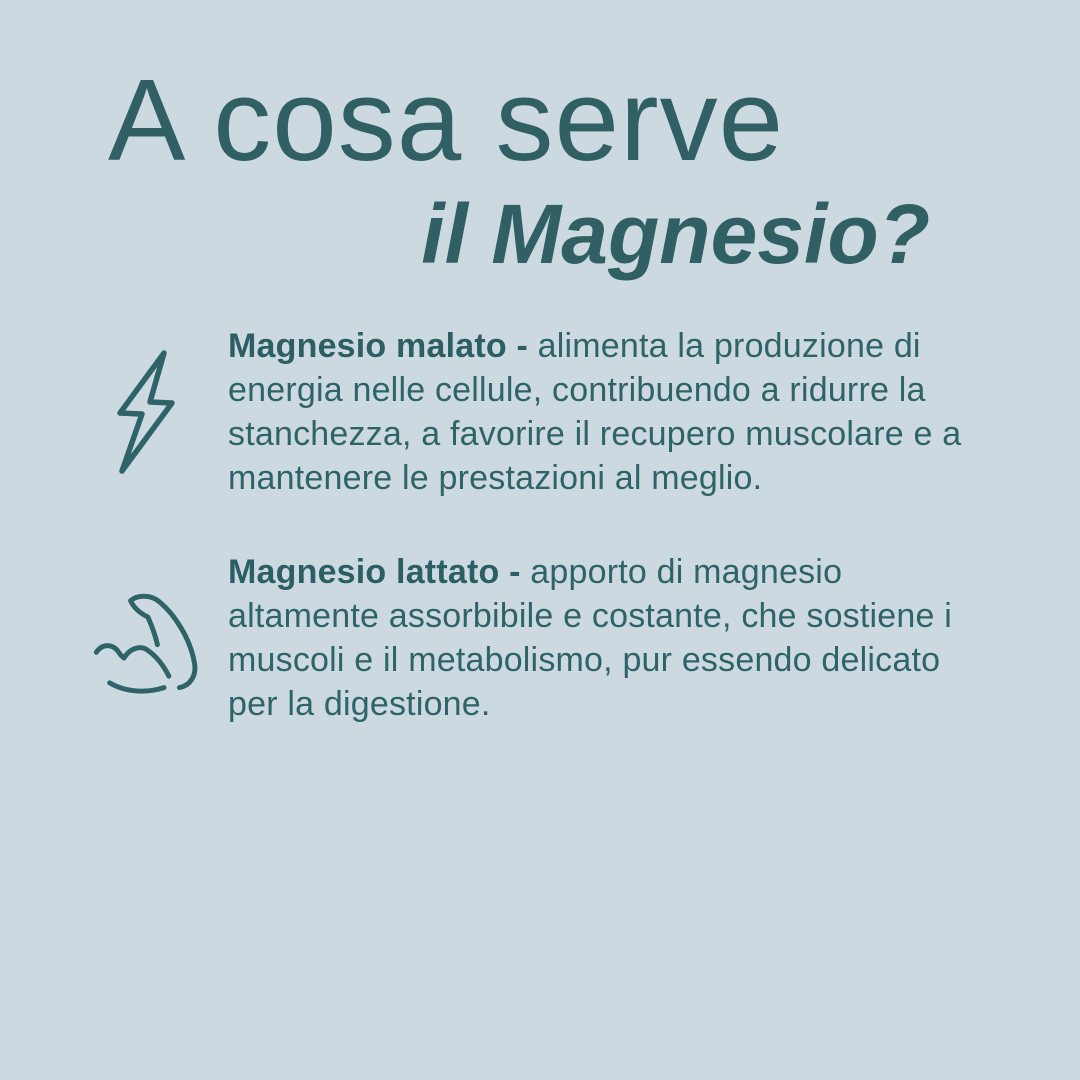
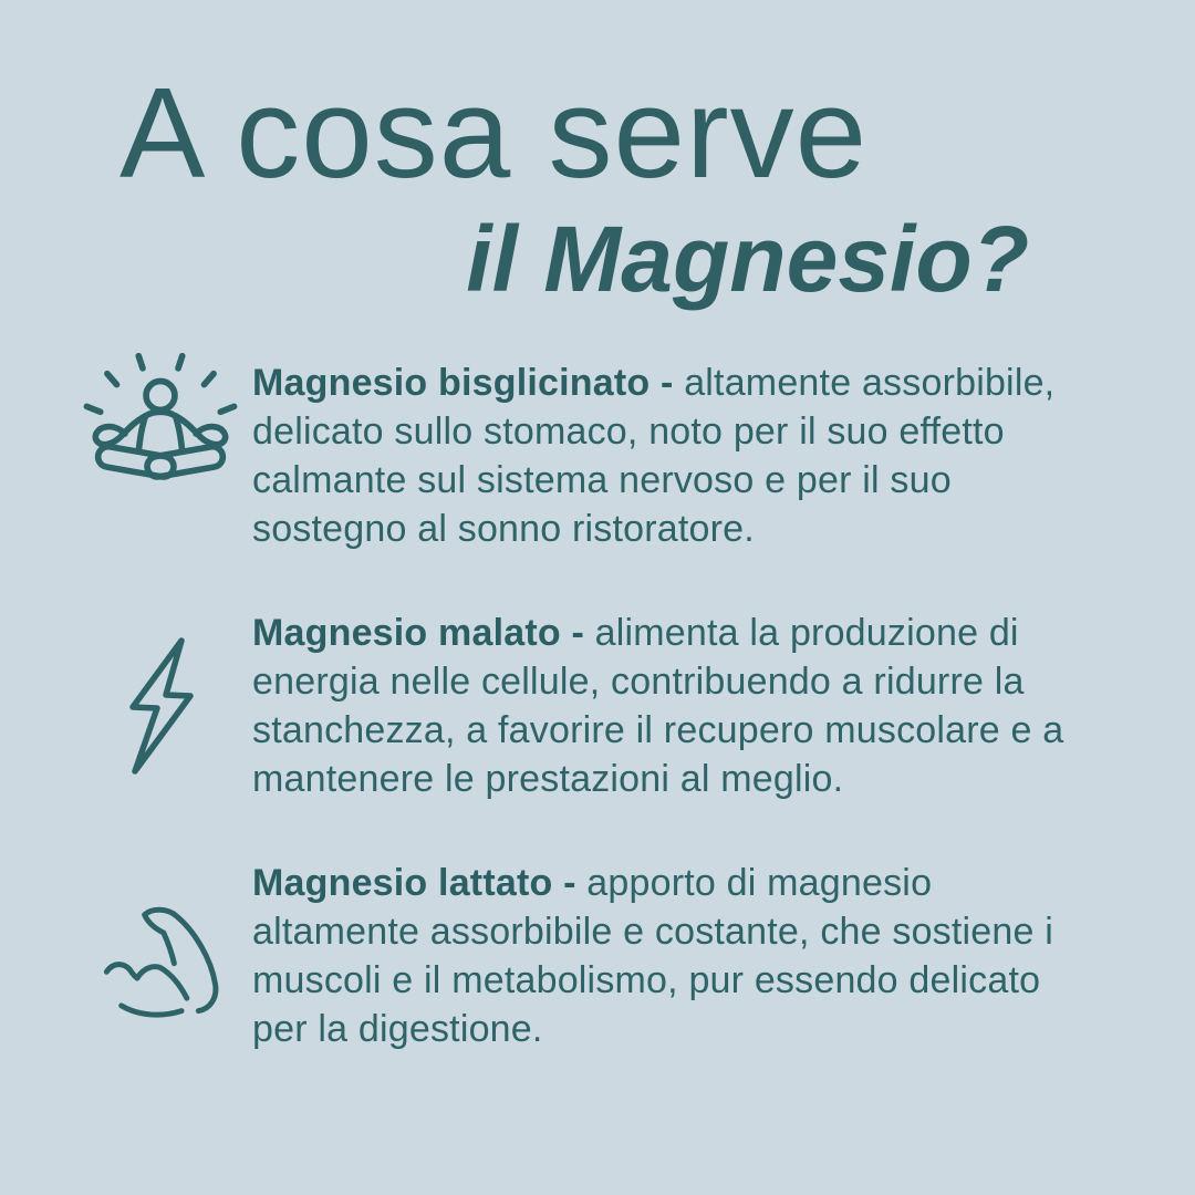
  A cosa serve
  il Magnesio?
+ Magnesio bisglicinato - altamente assorbibile, delicato sullo stomaco, noto per il suo effetto calmante sul sistema nervoso e per il suo sostegno al sonno ristoratore.
  Magnesio malato - alimenta la produzione di energia nelle cellule, contribuendo a ridurre la stanchezza, a favorire il recupero muscolare e a mantenere le prestazioni al meglio.
  Magnesio lattato - apporto di magnesio altamente assorbibile e costante, che sostiene i muscoli e il metabolismo, pur essendo delicato per la digestione.
